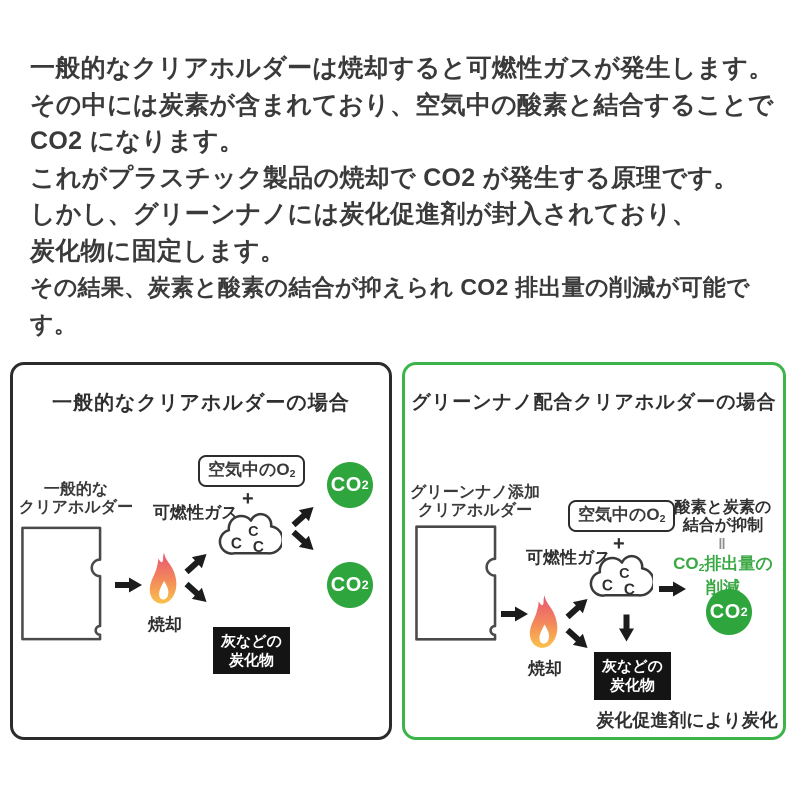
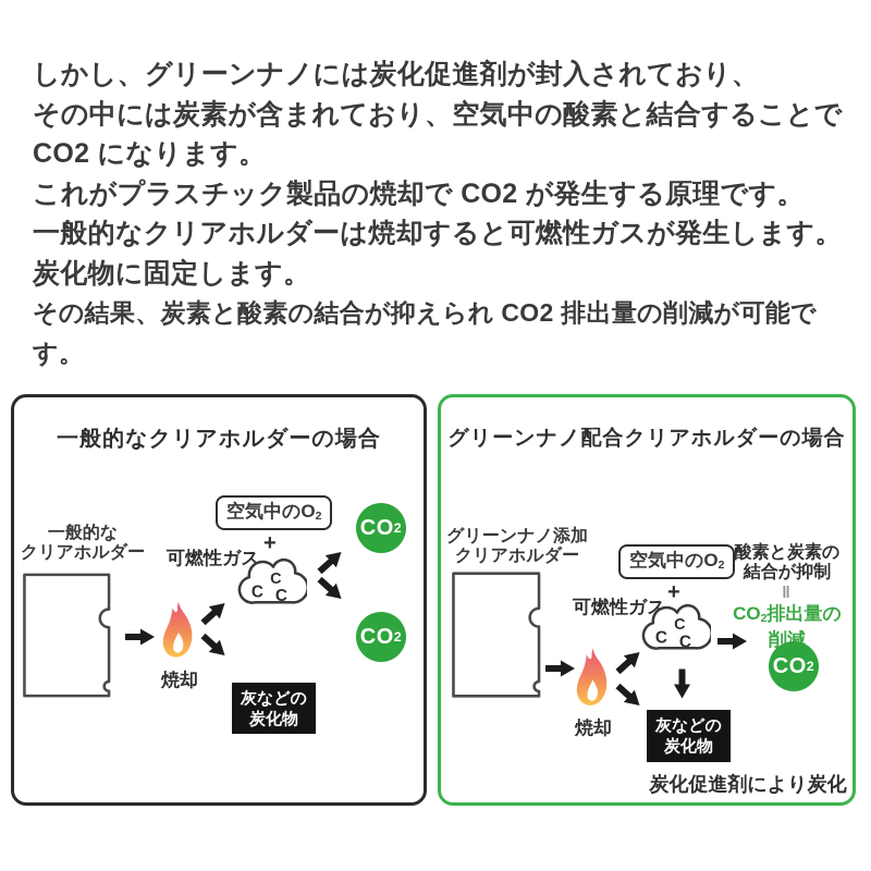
- 一般的なクリアホルダーは焼却すると可燃性ガスが発生します。
+ しかし、グリーンナノには炭化促進剤が封入されており、
  その中には炭素が含まれており、空気中の酸素と結合することで
  CO2 になります。
  これがプラスチック製品の焼却で CO2 が発生する原理です。
- しかし、グリーンナノには炭化促進剤が封入されており、
+ 一般的なクリアホルダーは焼却すると可燃性ガスが発生します。
  炭化物に固定します。
  その結果、炭素と酸素の結合が抑えられ CO2 排出量の削減が可能です。
  一般的なクリアホルダーの場合
  一般的な
  クリアホルダー
  焼却
  可燃性ガス
  空気中のO2
  +
  C
  C
  C
  CO
  2
  CO
  2
  灰などの
  炭化物
  グリーンナノ配合クリアホルダーの場合
  グリーンナノ添加
  クリアホルダー
  焼却
  可燃性ガス
  空気中のO2
  +
  C
  C
  C
  酸素と炭素の
  結合が抑制
  ‖
  CO2排出量の
  削減
  CO
  2
  灰などの
  炭化物
  炭化促進剤により炭化
